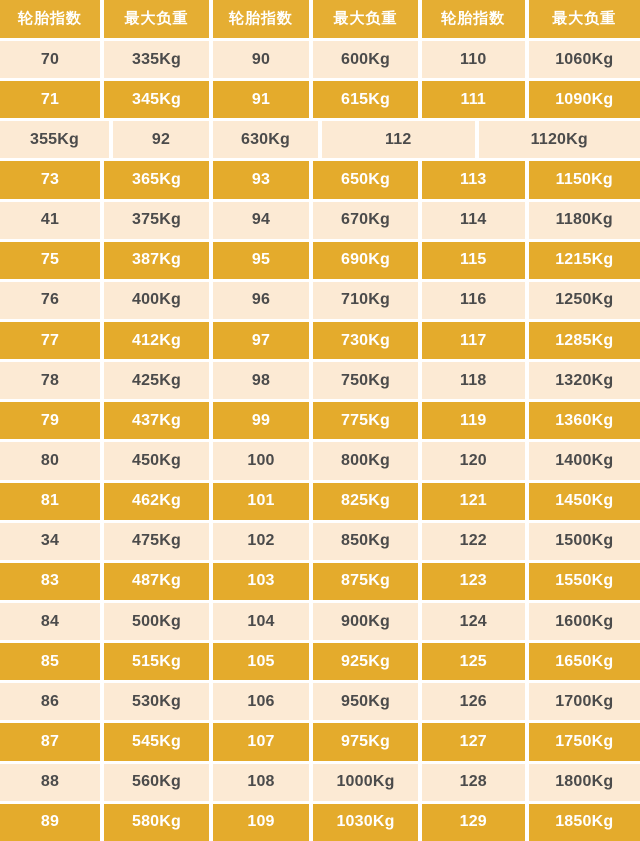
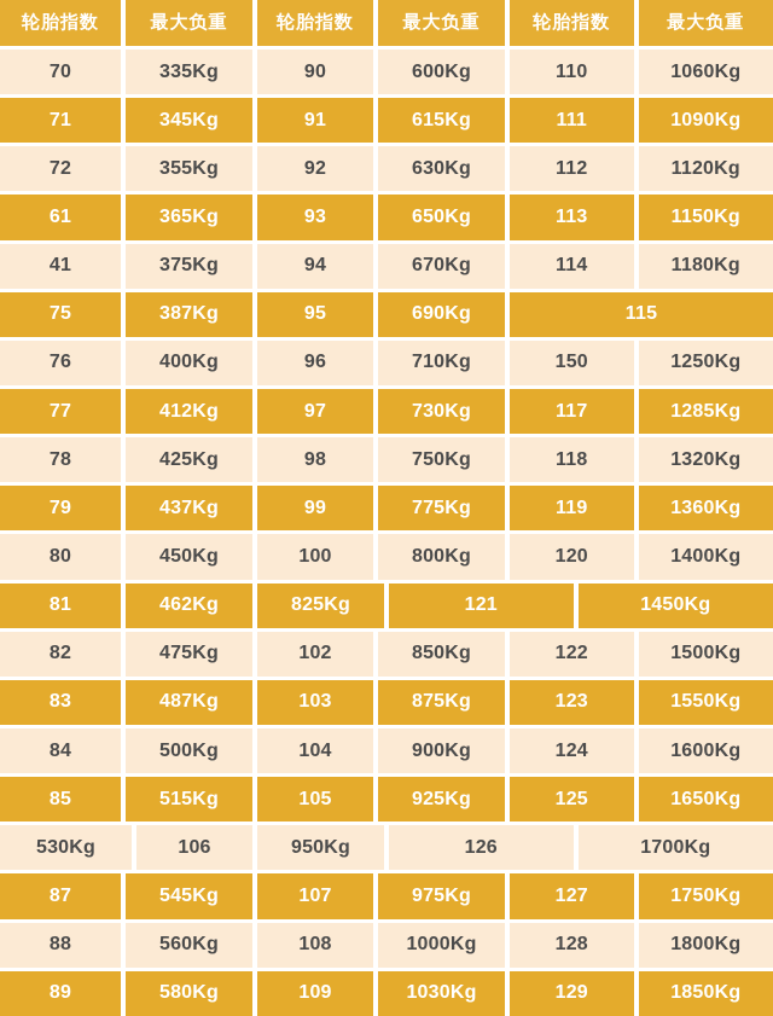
  轮胎指数
  最大负重
  轮胎指数
  最大负重
  轮胎指数
  最大负重
  70
  335Kg
  90
  600Kg
  110
  1060Kg
  71
  345Kg
  91
  615Kg
  111
  1090Kg
+ 72
  355Kg
  92
  630Kg
  112
  1120Kg
- 73
+ 61
  365Kg
  93
  650Kg
  113
  1150Kg
  41
  375Kg
  94
  670Kg
  114
  1180Kg
  75
  387Kg
  95
  690Kg
  115
- 1215Kg
  76
  400Kg
  96
  710Kg
- 116
+ 150
  1250Kg
  77
  412Kg
  97
  730Kg
  117
  1285Kg
  78
  425Kg
  98
  750Kg
  118
  1320Kg
  79
  437Kg
  99
  775Kg
  119
  1360Kg
  80
  450Kg
  100
  800Kg
  120
  1400Kg
  81
  462Kg
- 101
  825Kg
  121
  1450Kg
- 34
+ 82
  475Kg
  102
  850Kg
  122
  1500Kg
  83
  487Kg
  103
  875Kg
  123
  1550Kg
  84
  500Kg
  104
  900Kg
  124
  1600Kg
  85
  515Kg
  105
  925Kg
  125
  1650Kg
- 86
  530Kg
  106
  950Kg
  126
  1700Kg
  87
  545Kg
  107
  975Kg
  127
  1750Kg
  88
  560Kg
  108
  1000Kg
  128
  1800Kg
  89
  580Kg
  109
  1030Kg
  129
  1850Kg
